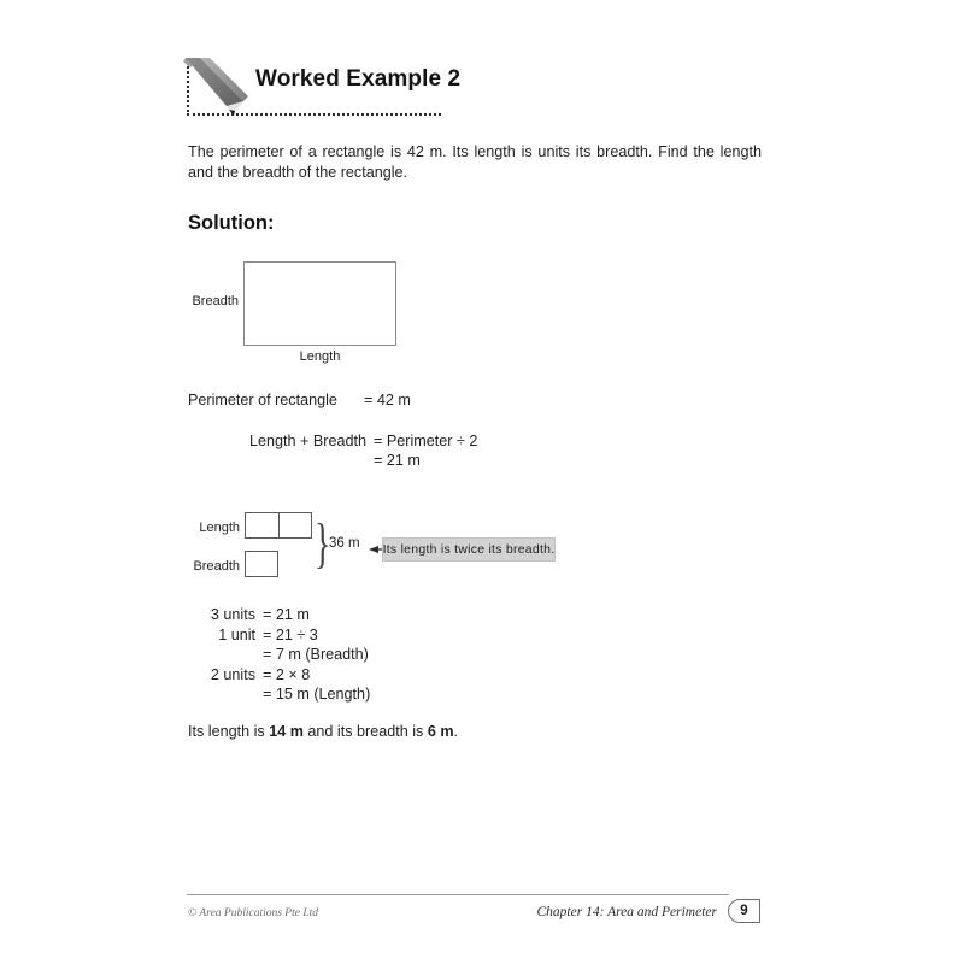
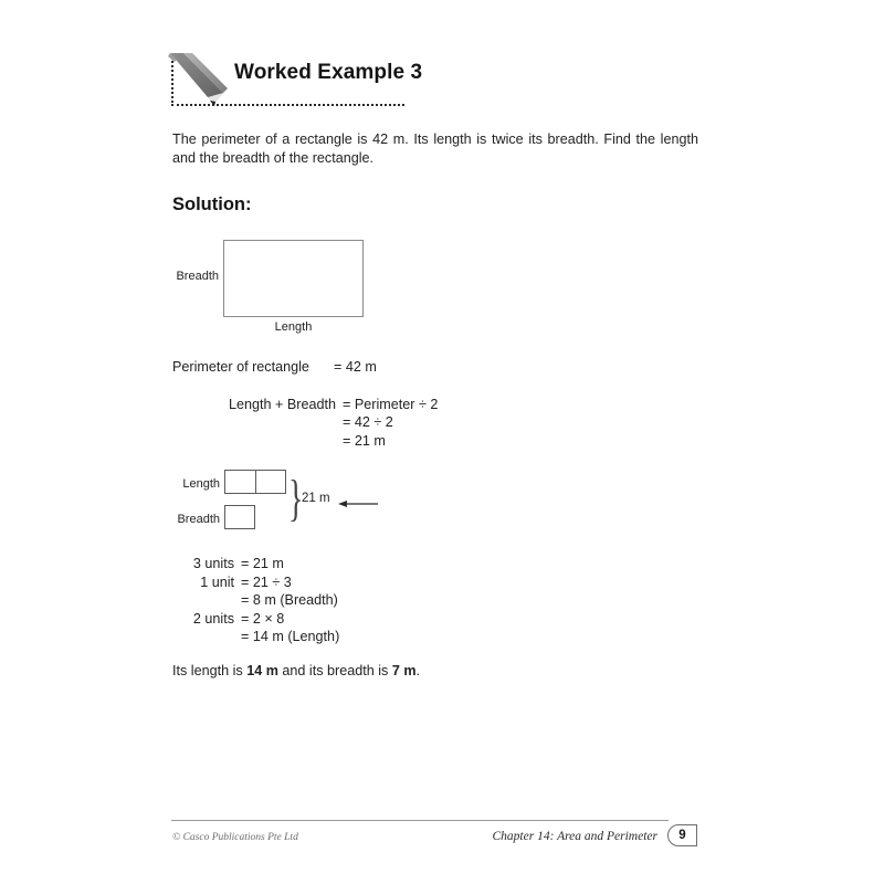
- Worked Example 2
+ Worked Example 3
- The perimeter of a rectangle is 42 m. Its length is units its breadth. Find the length and the breadth of the rectangle.
+ The perimeter of a rectangle is 42 m. Its length is twice its breadth. Find the length and the breadth of the rectangle.
  Solution:
  Breadth
  Length
  Perimeter of rectangle
  = 42 m
  Length + Breadth
  = Perimeter ÷ 2
+ = 42 ÷ 2
  = 21 m
  Length
  Breadth
  }
- 36 m
+ 21 m
- Its length is twice its breadth.
  3 units
  = 21 m
  1 unit
  = 21 ÷ 3
- = 7 m (Breadth)
+ = 8 m (Breadth)
  2 units
  = 2 × 8
- = 15 m (Length)
+ = 14 m (Length)
- Its length is 14 m and its breadth is 6 m.
+ Its length is 14 m and its breadth is 7 m.
- © Area Publications Pte Ltd
+ © Casco Publications Pte Ltd
  Chapter 14: Area and Perimeter
  9
